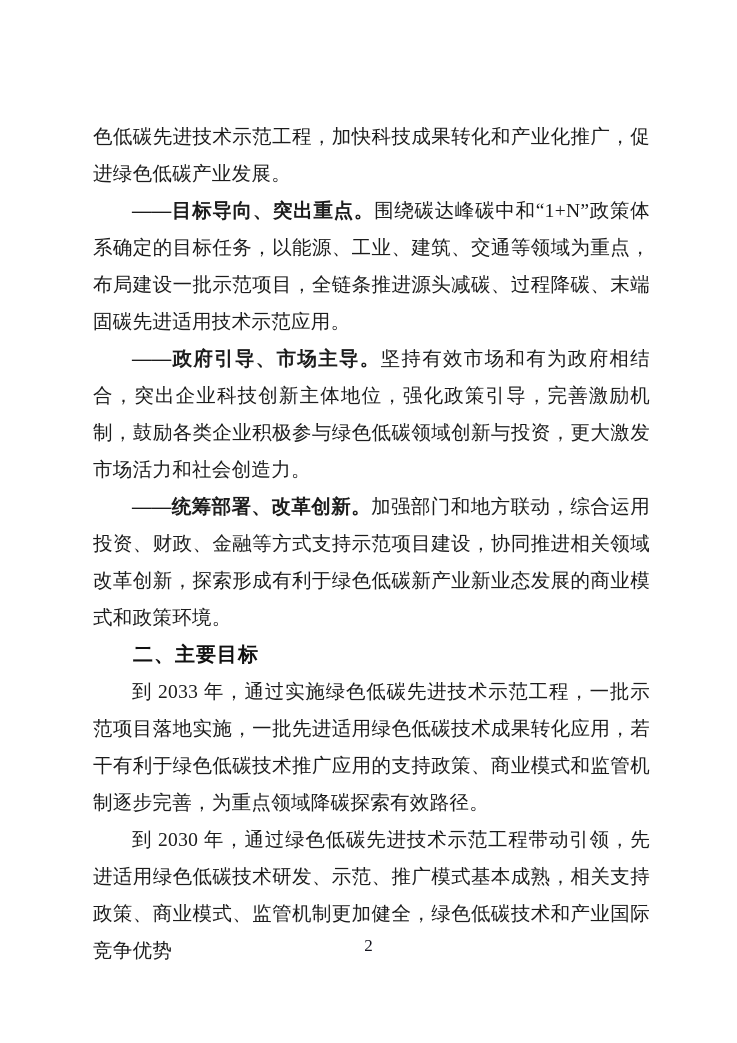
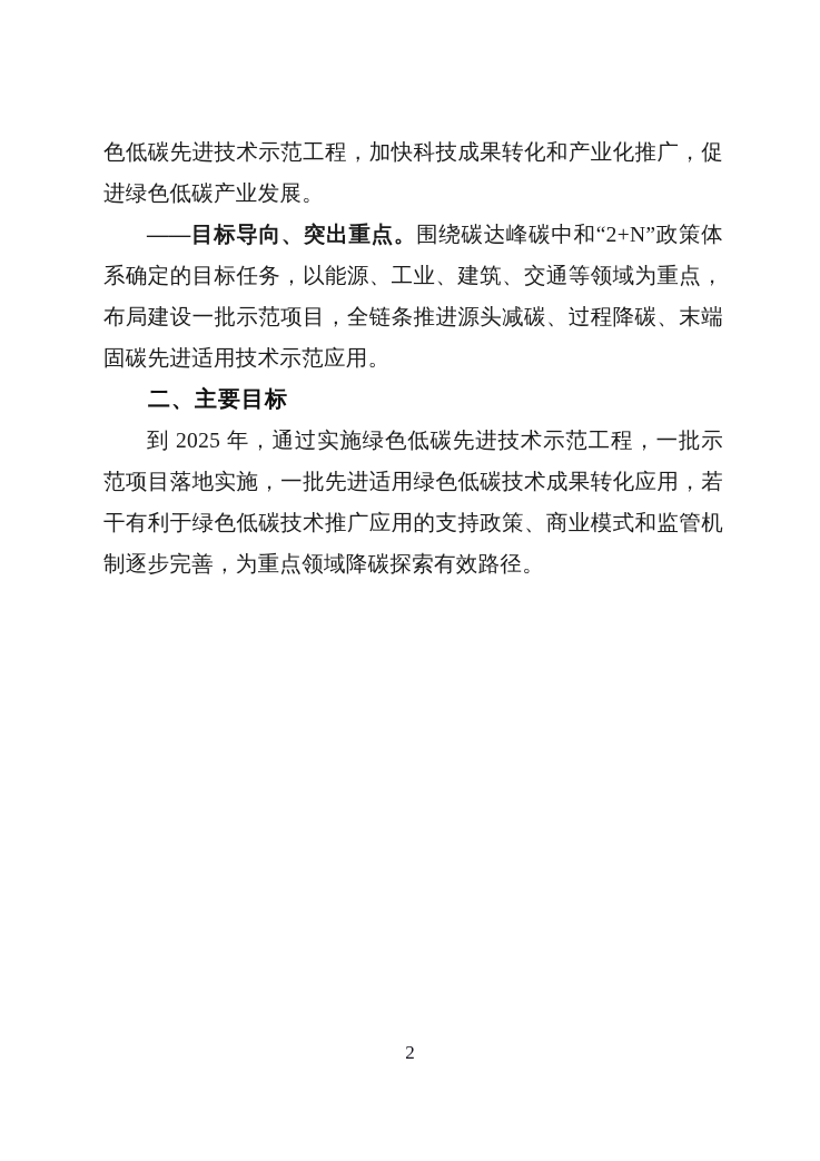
  色低碳先进技术示范工程，加快科技成果转化和产业化推广，促进绿色低碳产业发展。
- ——目标导向、突出重点。围绕碳达峰碳中和“1+N”政策体系确定的目标任务，以能源、工业、建筑、交通等领域为重点，布局建设一批示范项目，全链条推进源头减碳、过程降碳、末端固碳先进适用技术示范应用。
+ ——目标导向、突出重点。围绕碳达峰碳中和“2+N”政策体系确定的目标任务，以能源、工业、建筑、交通等领域为重点，布局建设一批示范项目，全链条推进源头减碳、过程降碳、末端固碳先进适用技术示范应用。
- ——政府引导、市场主导。坚持有效市场和有为政府相结合，突出企业科技创新主体地位，强化政策引导，完善激励机制，鼓励各类企业积极参与绿色低碳领域创新与投资，更大激发市场活力和社会创造力。
- ——统筹部署、改革创新。加强部门和地方联动，综合运用投资、财政、金融等方式支持示范项目建设，协同推进相关领域改革创新，探索形成有利于绿色低碳新产业新业态发展的商业模式和政策环境。
  二、主要目标
- 到 2033 年，通过实施绿色低碳先进技术示范工程，一批示范项目落地实施，一批先进适用绿色低碳技术成果转化应用，若干有利于绿色低碳技术推广应用的支持政策、商业模式和监管机制逐步完善，为重点领域降碳探索有效路径。
+ 到 2025 年，通过实施绿色低碳先进技术示范工程，一批示范项目落地实施，一批先进适用绿色低碳技术成果转化应用，若干有利于绿色低碳技术推广应用的支持政策、商业模式和监管机制逐步完善，为重点领域降碳探索有效路径。
- 到 2030 年，通过绿色低碳先进技术示范工程带动引领，先进适用绿色低碳技术研发、示范、推广模式基本成熟，相关支持政策、商业模式、监管机制更加健全，绿色低碳技术和产业国际竞争优势
  2
